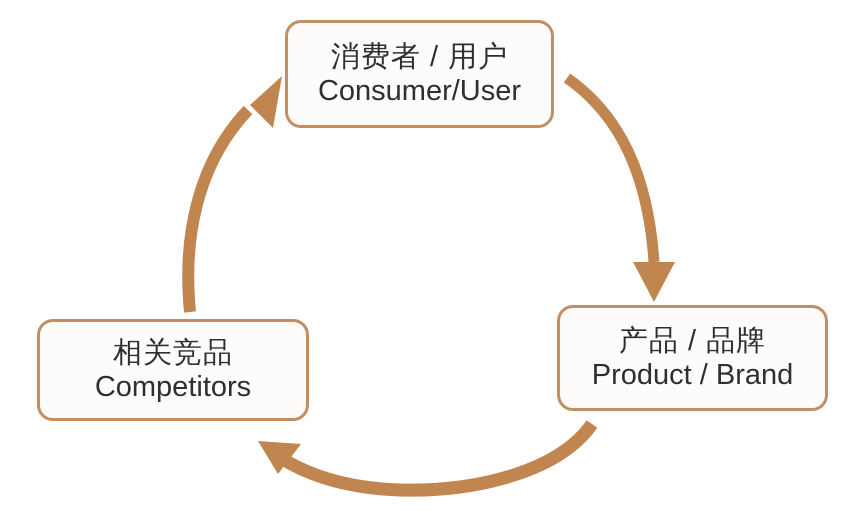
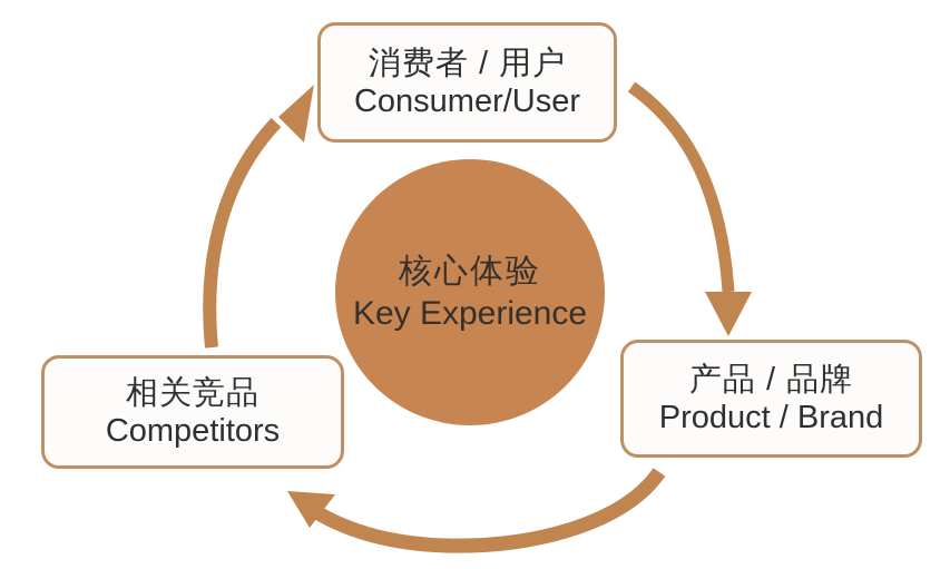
+ 核心体验
+ Key Experience
  消费者 / 用户
  Consumer/User
  产品 / 品牌
  Product / Brand
  相关竞品
  Competitors
